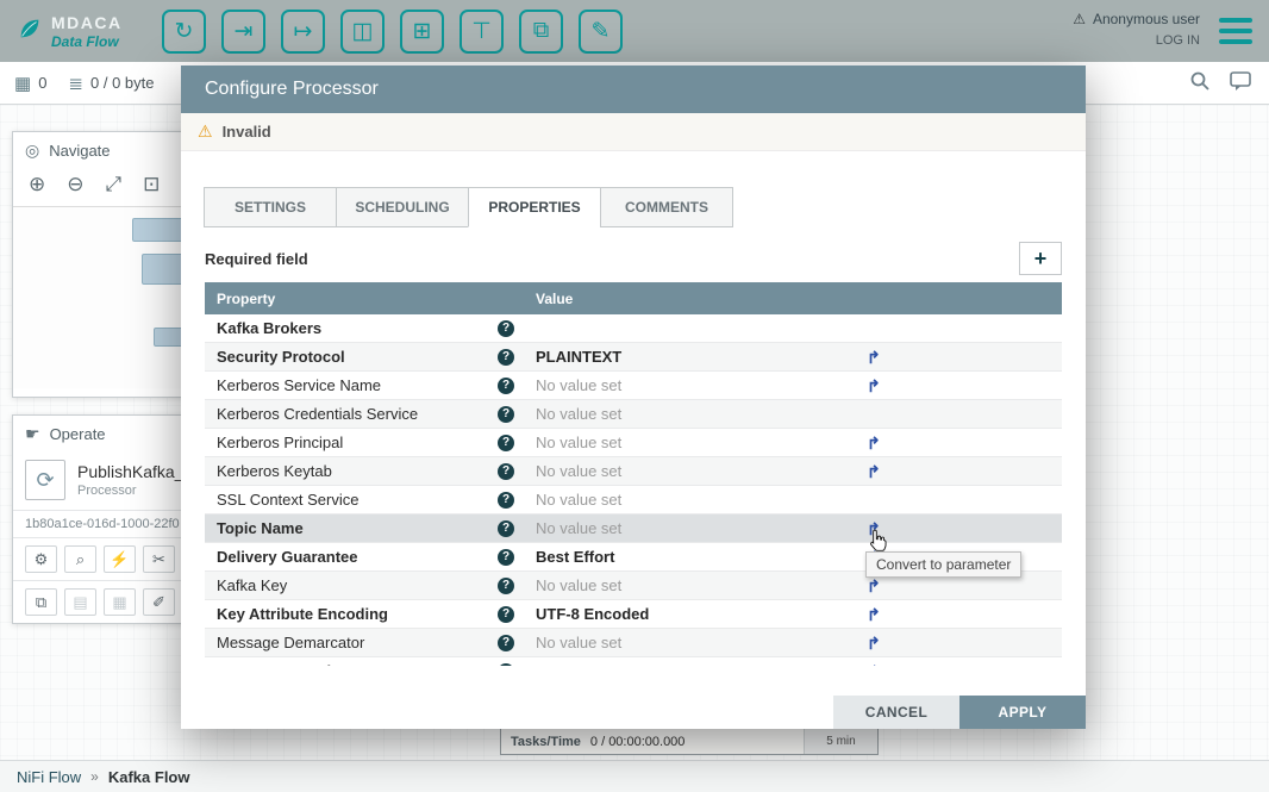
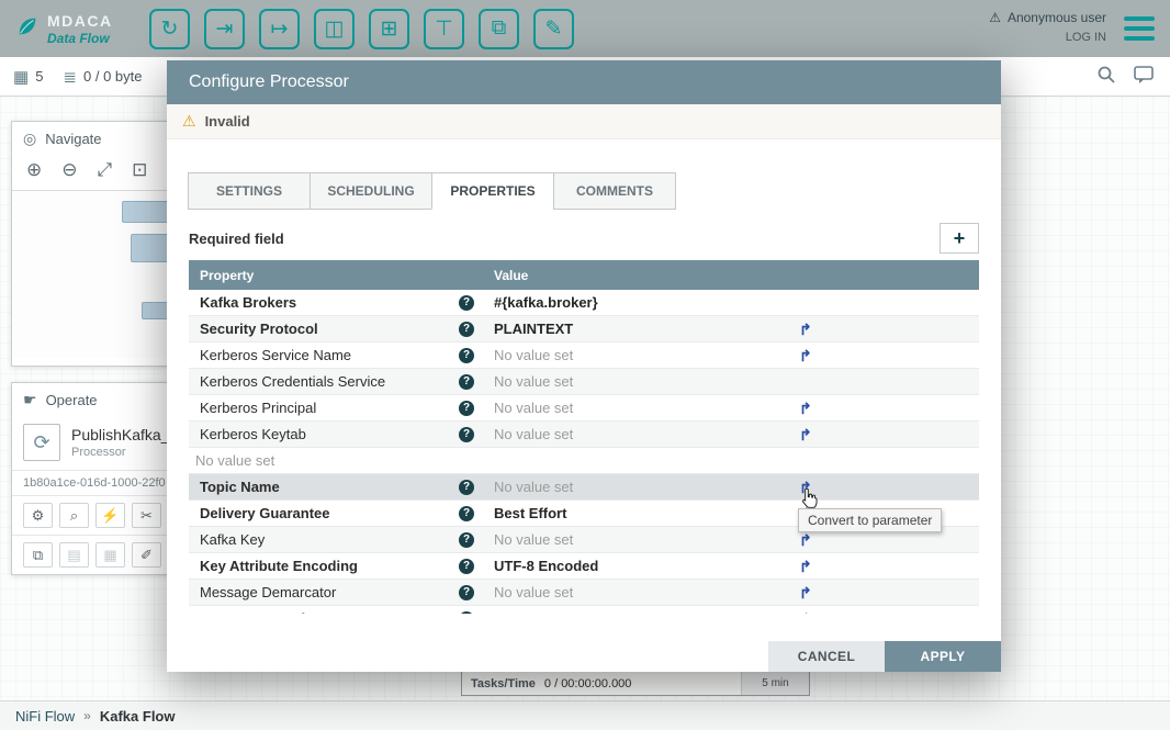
  MDACA
  Data Flow
  ↻
  ⇥
  ↦
  ◫
  ⊞
  ⊤
  ⧉
  ✎
  ⚠
  Anonymous user
  LOG IN
  ▦
- 0
+ 5
  ≣
  0 / 0 byte
  ◎
  Navigate
  ⊕
  ⊖
  ⤢
  ⊡
  ☛
  Operate
  ⟳
  PublishKafka_
  Processor
  1b80a1ce-016d-1000-22f0
  ⚙
  ⌕
  ⚡
  ✂
  ⧉
  ▤
  ▦
  ✐
  Tasks/Time
  0 / 00:00:00.000
  5 min
  NiFi Flow
  »
  Kafka Flow
  Configure Processor
  ⚠
  Invalid
  SETTINGS
  SCHEDULING
  PROPERTIES
  COMMENTS
  Required field
  +
  Property
  Value
  Kafka Brokers
+ #{kafka.broker}
  Security Protocol
  PLAINTEXT
  Kerberos Service Name
  No value set
  Kerberos Credentials Service
  No value set
  Kerberos Principal
  No value set
  Kerberos Keytab
  No value set
- SSL Context Service
  No value set
  Topic Name
  No value set
  Delivery Guarantee
  Best Effort
  Kafka Key
  No value set
  Key Attribute Encoding
  UTF-8 Encoded
  Message Demarcator
  No value set
  CANCEL
  APPLY
  Convert to parameter
